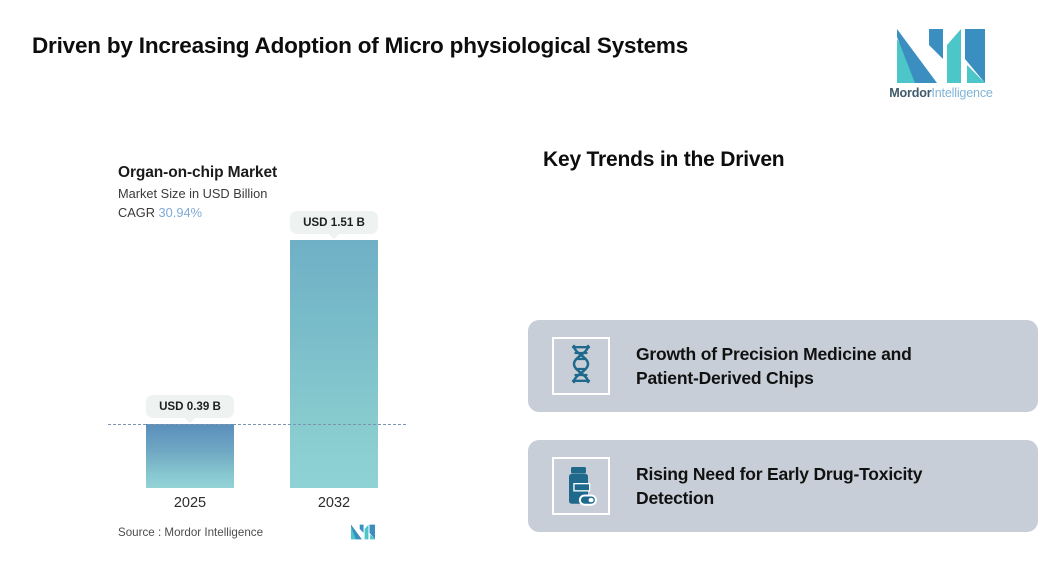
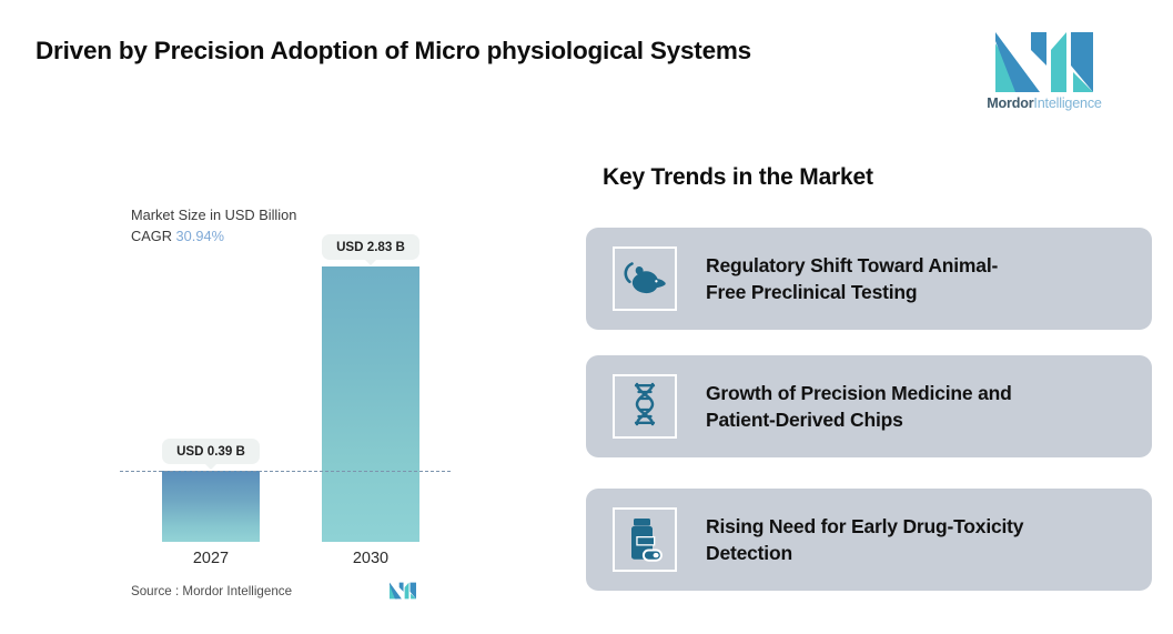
- Driven by Increasing Adoption of Micro physiological Systems
+ Driven by Precision Adoption of Micro physiological Systems
  MordorIntelligence
- Organ-on-chip Market
  Market Size in USD Billion
  CAGR 30.94%
  USD 0.39 B
- 2025
+ 2027
- USD 1.51 B
+ USD 2.83 B
- 2032
+ 2030
  Source : Mordor Intelligence
- Key Trends in the Driven
+ Key Trends in the Market
+ Regulatory Shift Toward Animal-
+ Free Preclinical Testing
  Growth of Precision Medicine and
  Patient-Derived Chips
  Rising Need for Early Drug-Toxicity
  Detection
